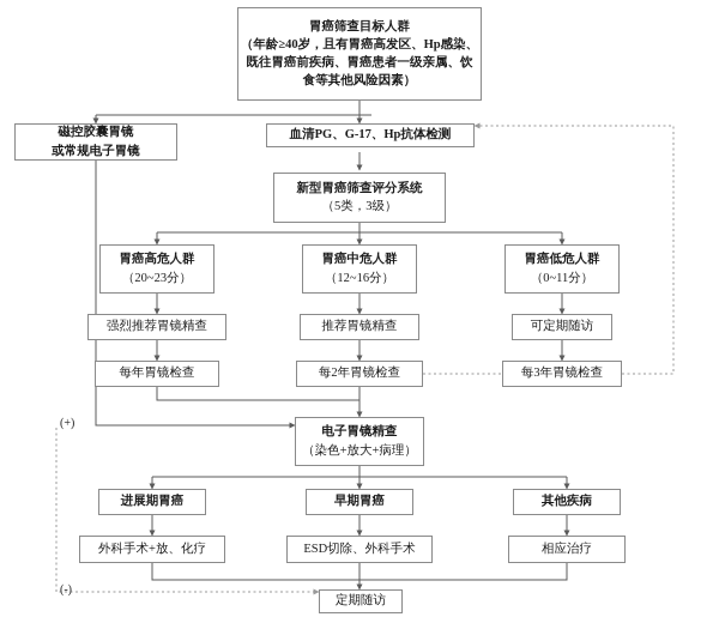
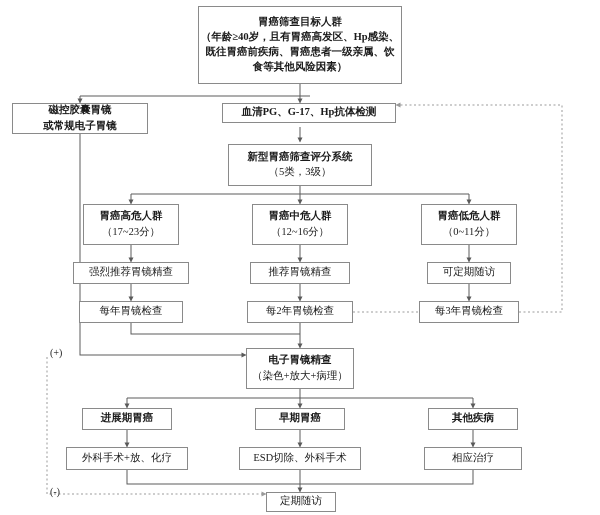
  胃癌筛查目标人群
  （年龄≥40岁，且有胃癌高发区、Hp感染、
  既往胃癌前疾病、胃癌患者一级亲属、饮
  食等其他风险因素）
  磁控胶囊胃镜
  或常规电子胃镜
  血清PG、G-17、Hp抗体检测
  新型胃癌筛查评分系统
  （5类，3级）
  胃癌高危人群
- （20~23分）
+ （17~23分）
  胃癌中危人群
  （12~16分）
  胃癌低危人群
  （0~11分）
  强烈推荐胃镜精查
  推荐胃镜精查
  可定期随访
  每年胃镜检查
  每2年胃镜检查
  每3年胃镜检查
  电子胃镜精查
  （染色+放大+病理）
  进展期胃癌
  早期胃癌
  其他疾病
  外科手术+放、化疗
  ESD切除、外科手术
  相应治疗
  定期随访
  (+)
  (-)
